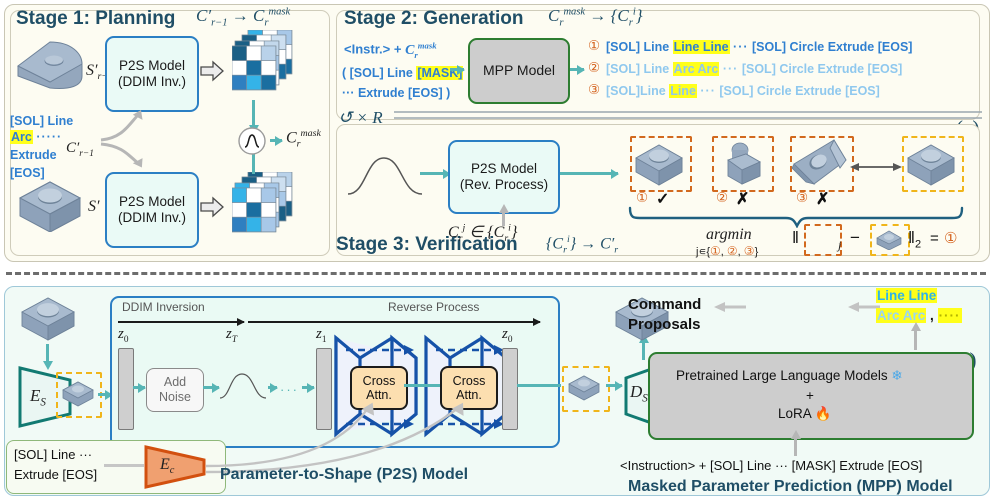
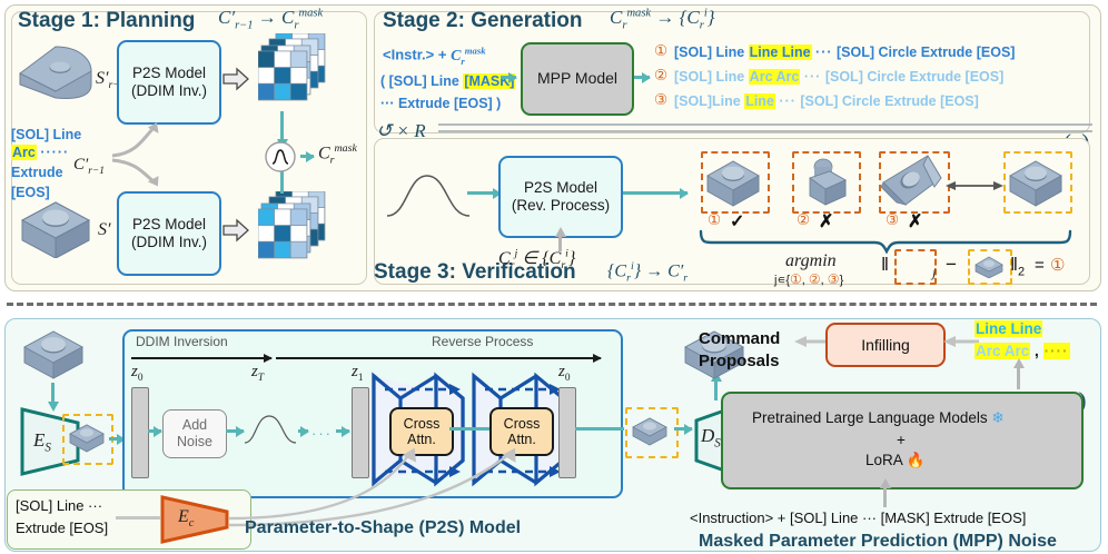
  Stage 1: Planning
  C′r−1 → Crmask
  P2S Model
  (DDIM Inv.)
  [SOL] Line
  Arc ·····
  Extrude
  [EOS]
  C′r−1
  S′
  P2S Model
  (DDIM Inv.)
  Crmask
  Stage 2: Generation
  Crmask → {Cri}
  <Instr.> + Crmask
  ( [SOL] Line [MASK
  ··· Extrude [EOS] )
  MPP Model
  ①
  [SOL] Line Line Line ··· [SOL] Circle Extrude [EOS]
  ②
  [SOL] Line Arc Arc ··· [SOL] Circle Extrude [EOS]
  ③
  [SOL]Line Line ··· [SOL] Circle Extrude [EOS]
  ↺ × R
  Stage 3: Verification
  {Cri} → C′r
  P2S Model
  (Rev. Process)
  Crj ∈ {Cri}
  ①
  ✓
  ②
  ✗
  ③
  ✗
  argmin
  j∊{①, ②, ③}
  ‖
  j
  −
  ‖2
  =
  ①
  ES
  DDIM Inversion
  Reverse Process
  z0
  Add Noise
  zT
  ···
  z1
  Cross Attn.
  Cross Attn.
  z0
  DS
  [SOL] Line ···
  Extrude [EOS]
  Ec
  Parameter-to-Shape (P2S) Model
  Command
  Proposals
+ Infilling
  Line Line
  Arc Arc , ····
  Pretrained Large Language Models ❄
  +
  LoRA 🔥
  <Instruction> + [SOL] Line ··· [MASK] Extrude [EOS]
- Masked Parameter Prediction (MPP) Model
+ Masked Parameter Prediction (MPP) Noise
